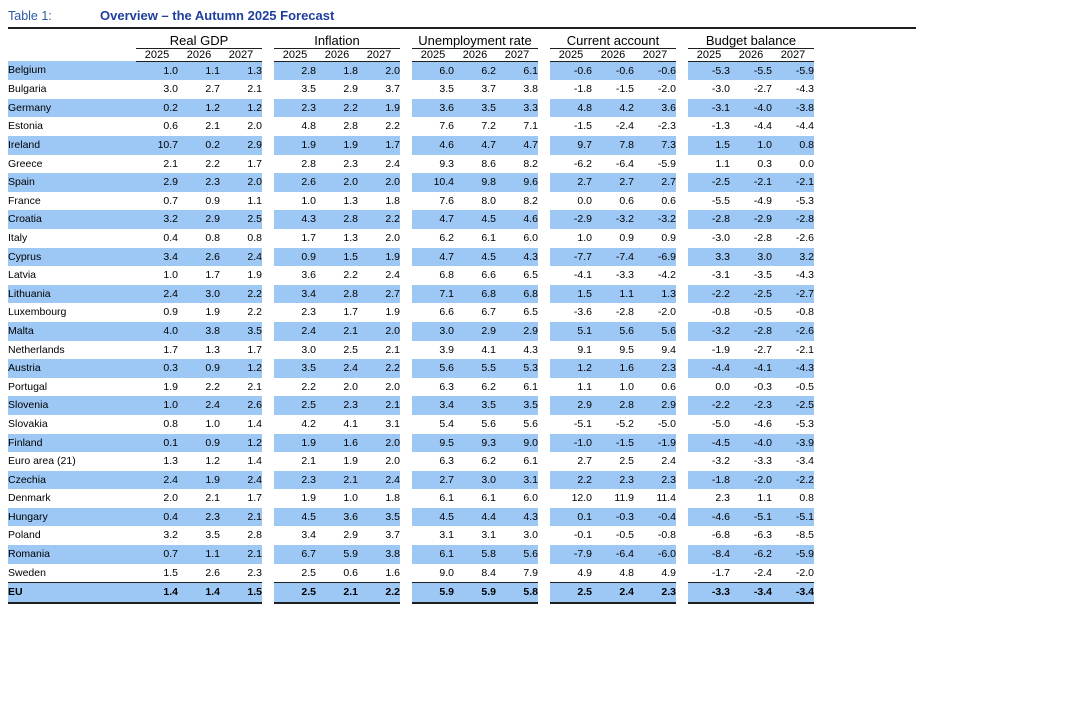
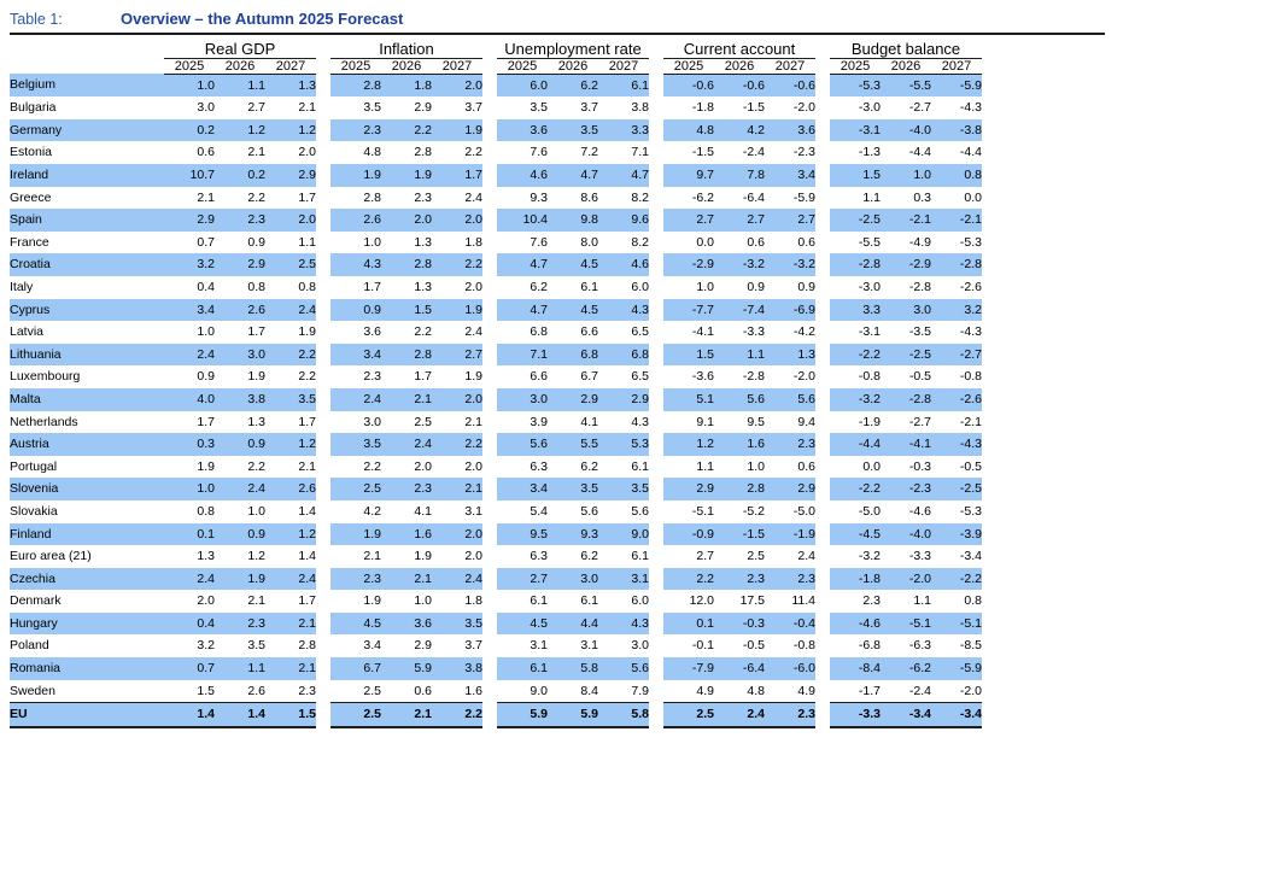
  Table 1:
  Overview – the Autumn 2025 Forecast
  	Real GDP		Inflation		Unemployment rate		Current account		Budget balance
  	2025	2026	2027		2025	2026	2027		2025	2026	2027		2025	2026	2027		2025	2026	2027
  Belgium	1.0	1.1	1.3		2.8	1.8	2.0		6.0	6.2	6.1		-0.6	-0.6	-0.6		-5.3	-5.5	-5.9
  Bulgaria	3.0	2.7	2.1		3.5	2.9	3.7		3.5	3.7	3.8		-1.8	-1.5	-2.0		-3.0	-2.7	-4.3
  Germany	0.2	1.2	1.2		2.3	2.2	1.9		3.6	3.5	3.3		4.8	4.2	3.6		-3.1	-4.0	-3.8
  Estonia	0.6	2.1	2.0		4.8	2.8	2.2		7.6	7.2	7.1		-1.5	-2.4	-2.3		-1.3	-4.4	-4.4
- Ireland	10.7	0.2	2.9		1.9	1.9	1.7		4.6	4.7	4.7		9.7	7.8	7.3		1.5	1.0	0.8
+ Ireland	10.7	0.2	2.9		1.9	1.9	1.7		4.6	4.7	4.7		9.7	7.8	3.4		1.5	1.0	0.8
  Greece	2.1	2.2	1.7		2.8	2.3	2.4		9.3	8.6	8.2		-6.2	-6.4	-5.9		1.1	0.3	0.0
  Spain	2.9	2.3	2.0		2.6	2.0	2.0		10.4	9.8	9.6		2.7	2.7	2.7		-2.5	-2.1	-2.1
  France	0.7	0.9	1.1		1.0	1.3	1.8		7.6	8.0	8.2		0.0	0.6	0.6		-5.5	-4.9	-5.3
  Croatia	3.2	2.9	2.5		4.3	2.8	2.2		4.7	4.5	4.6		-2.9	-3.2	-3.2		-2.8	-2.9	-2.8
  Italy	0.4	0.8	0.8		1.7	1.3	2.0		6.2	6.1	6.0		1.0	0.9	0.9		-3.0	-2.8	-2.6
  Cyprus	3.4	2.6	2.4		0.9	1.5	1.9		4.7	4.5	4.3		-7.7	-7.4	-6.9		3.3	3.0	3.2
  Latvia	1.0	1.7	1.9		3.6	2.2	2.4		6.8	6.6	6.5		-4.1	-3.3	-4.2		-3.1	-3.5	-4.3
  Lithuania	2.4	3.0	2.2		3.4	2.8	2.7		7.1	6.8	6.8		1.5	1.1	1.3		-2.2	-2.5	-2.7
  Luxembourg	0.9	1.9	2.2		2.3	1.7	1.9		6.6	6.7	6.5		-3.6	-2.8	-2.0		-0.8	-0.5	-0.8
  Malta	4.0	3.8	3.5		2.4	2.1	2.0		3.0	2.9	2.9		5.1	5.6	5.6		-3.2	-2.8	-2.6
  Netherlands	1.7	1.3	1.7		3.0	2.5	2.1		3.9	4.1	4.3		9.1	9.5	9.4		-1.9	-2.7	-2.1
  Austria	0.3	0.9	1.2		3.5	2.4	2.2		5.6	5.5	5.3		1.2	1.6	2.3		-4.4	-4.1	-4.3
  Portugal	1.9	2.2	2.1		2.2	2.0	2.0		6.3	6.2	6.1		1.1	1.0	0.6		0.0	-0.3	-0.5
  Slovenia	1.0	2.4	2.6		2.5	2.3	2.1		3.4	3.5	3.5		2.9	2.8	2.9		-2.2	-2.3	-2.5
  Slovakia	0.8	1.0	1.4		4.2	4.1	3.1		5.4	5.6	5.6		-5.1	-5.2	-5.0		-5.0	-4.6	-5.3
- Finland	0.1	0.9	1.2		1.9	1.6	2.0		9.5	9.3	9.0		-1.0	-1.5	-1.9		-4.5	-4.0	-3.9
+ Finland	0.1	0.9	1.2		1.9	1.6	2.0		9.5	9.3	9.0		-0.9	-1.5	-1.9		-4.5	-4.0	-3.9
  Euro area (21)	1.3	1.2	1.4		2.1	1.9	2.0		6.3	6.2	6.1		2.7	2.5	2.4		-3.2	-3.3	-3.4
  Czechia	2.4	1.9	2.4		2.3	2.1	2.4		2.7	3.0	3.1		2.2	2.3	2.3		-1.8	-2.0	-2.2
- Denmark	2.0	2.1	1.7		1.9	1.0	1.8		6.1	6.1	6.0		12.0	11.9	11.4		2.3	1.1	0.8
+ Denmark	2.0	2.1	1.7		1.9	1.0	1.8		6.1	6.1	6.0		12.0	17.5	11.4		2.3	1.1	0.8
  Hungary	0.4	2.3	2.1		4.5	3.6	3.5		4.5	4.4	4.3		0.1	-0.3	-0.4		-4.6	-5.1	-5.1
  Poland	3.2	3.5	2.8		3.4	2.9	3.7		3.1	3.1	3.0		-0.1	-0.5	-0.8		-6.8	-6.3	-8.5
  Romania	0.7	1.1	2.1		6.7	5.9	3.8		6.1	5.8	5.6		-7.9	-6.4	-6.0		-8.4	-6.2	-5.9
  Sweden	1.5	2.6	2.3		2.5	0.6	1.6		9.0	8.4	7.9		4.9	4.8	4.9		-1.7	-2.4	-2.0
  EU	1.4	1.4	1.5		2.5	2.1	2.2		5.9	5.9	5.8		2.5	2.4	2.3		-3.3	-3.4	-3.4
